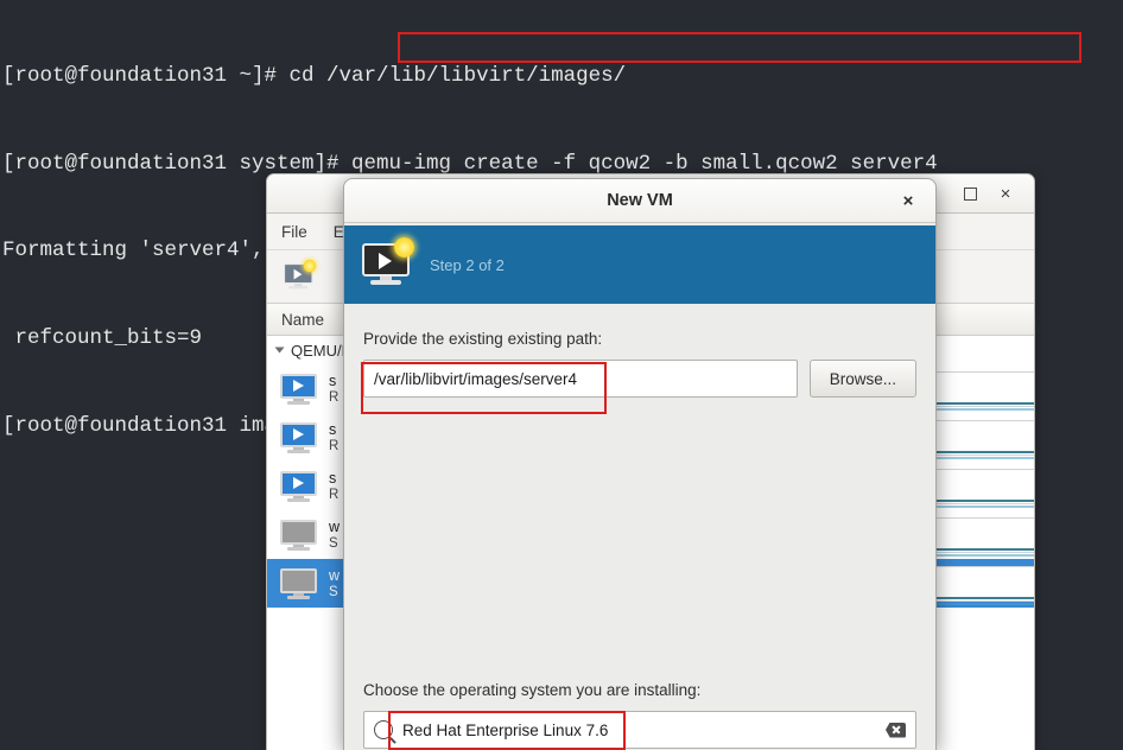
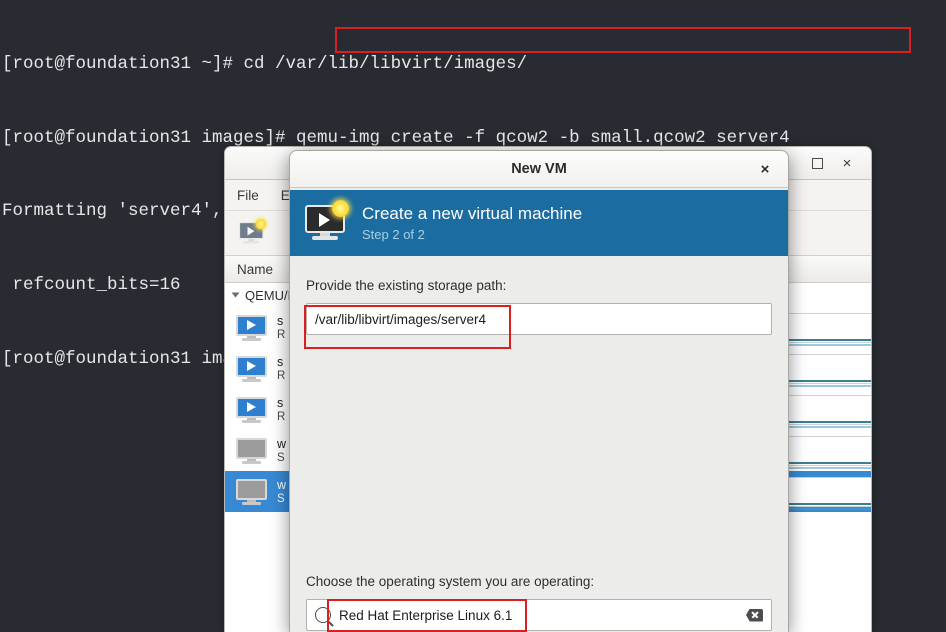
  [root@foundation31 ~]# cd /var/lib/libvirt/images/
- [root@foundation31 system]# qemu-img create -f qcow2 -b small.qcow2 server4
+ [root@foundation31 images]# qemu-img create -f qcow2 -b small.qcow2 server4
- refcount_bits=9
+ refcount_bits=16
  [root@foundation31 im
  ×
  File
  Name
  QEMU/
  s
  R
  s
  R
  s
  R
  w
  S
  w
  S
  New VM
  ×
+ Create a new virtual machine
  Step 2 of 2
- Provide the existing existing path:
+ Provide the existing storage path:
  /var/lib/libvirt/images/server4
- Browse...
- Choose the operating system you are installing:
+ Choose the operating system you are operating:
- Red Hat Enterprise Linux 7.6
+ Red Hat Enterprise Linux 6.1
